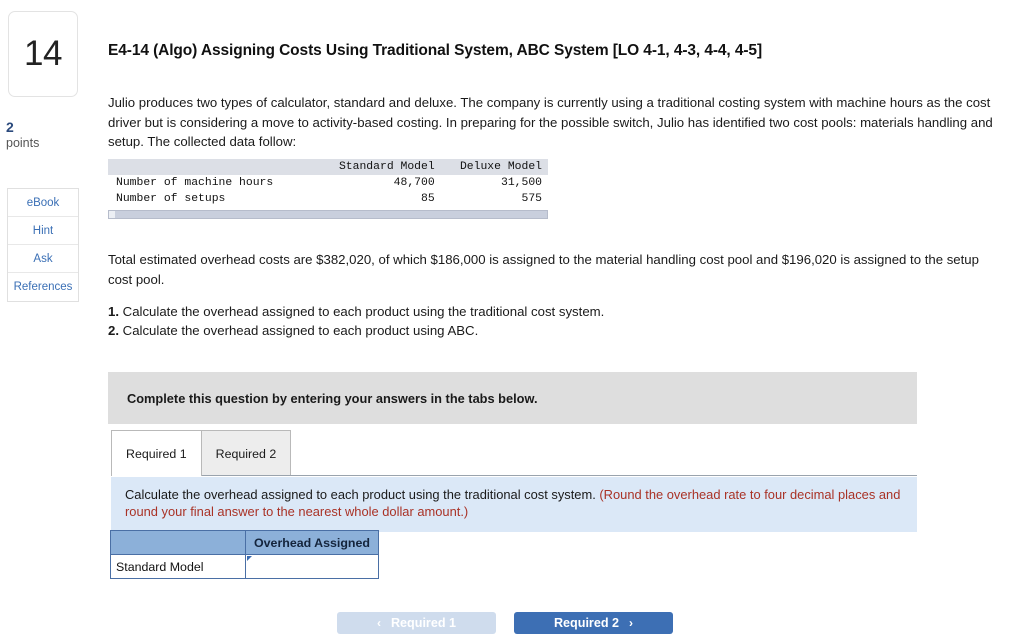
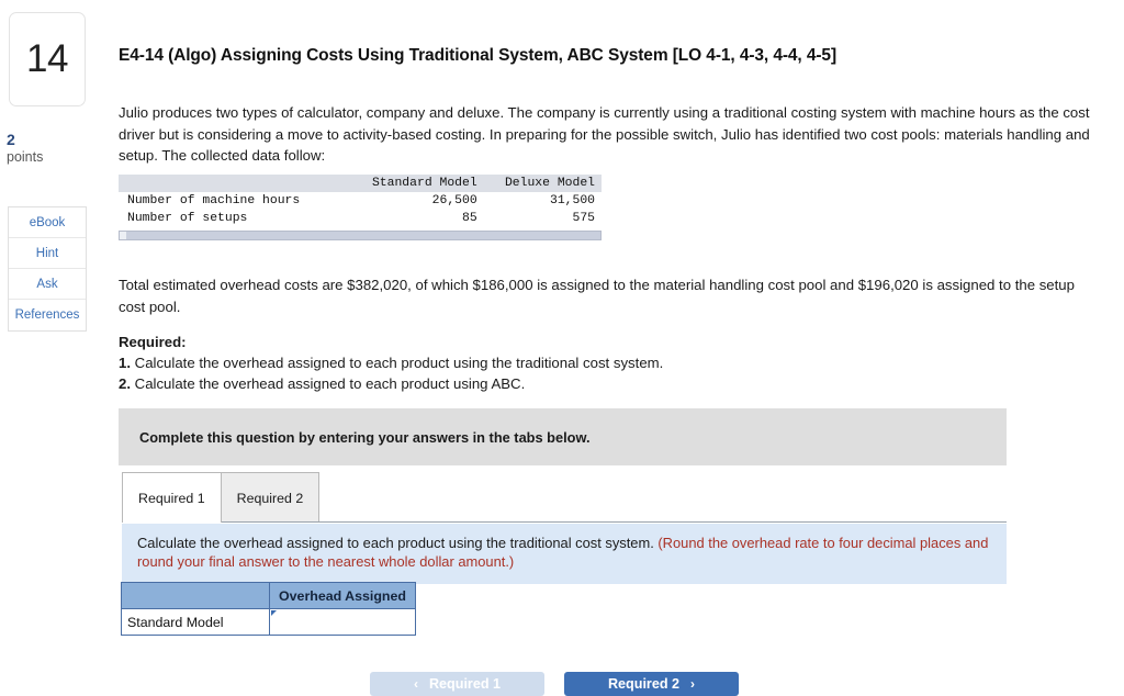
  14
  2
  points
  eBook
  Hint
  Ask
  References
  E4-14 (Algo) Assigning Costs Using Traditional System, ABC System [LO 4-1, 4-3, 4-4, 4-5]
- Julio produces two types of calculator, standard and deluxe. The company is currently using a traditional costing system with machine hours as the cost driver but is considering a move to activity-based costing. In preparing for the possible switch, Julio has identified two cost pools: materials handling and setup. The collected data follow:
+ Julio produces two types of calculator, company and deluxe. The company is currently using a traditional costing system with machine hours as the cost driver but is considering a move to activity-based costing. In preparing for the possible switch, Julio has identified two cost pools: materials handling and setup. The collected data follow:
  	Standard Model	Deluxe Model
- Number of machine hours	48,700	31,500
+ Number of machine hours	26,500	31,500
  Number of setups	85	575
  Total estimated overhead costs are $382,020, of which $186,000 is assigned to the material handling cost pool and $196,020 is assigned to the setup cost pool.
+ Required:
  1. Calculate the overhead assigned to each product using the traditional cost system.
  2. Calculate the overhead assigned to each product using ABC.
  Complete this question by entering your answers in the tabs below.
  Required 1
  Required 2
  Calculate the overhead assigned to each product using the traditional cost system. (Round the overhead rate to four decimal places and round your final answer to the nearest whole dollar amount.)
  	Overhead Assigned
  Standard Model
  ‹
  Required 1
  Required 2
  ›
